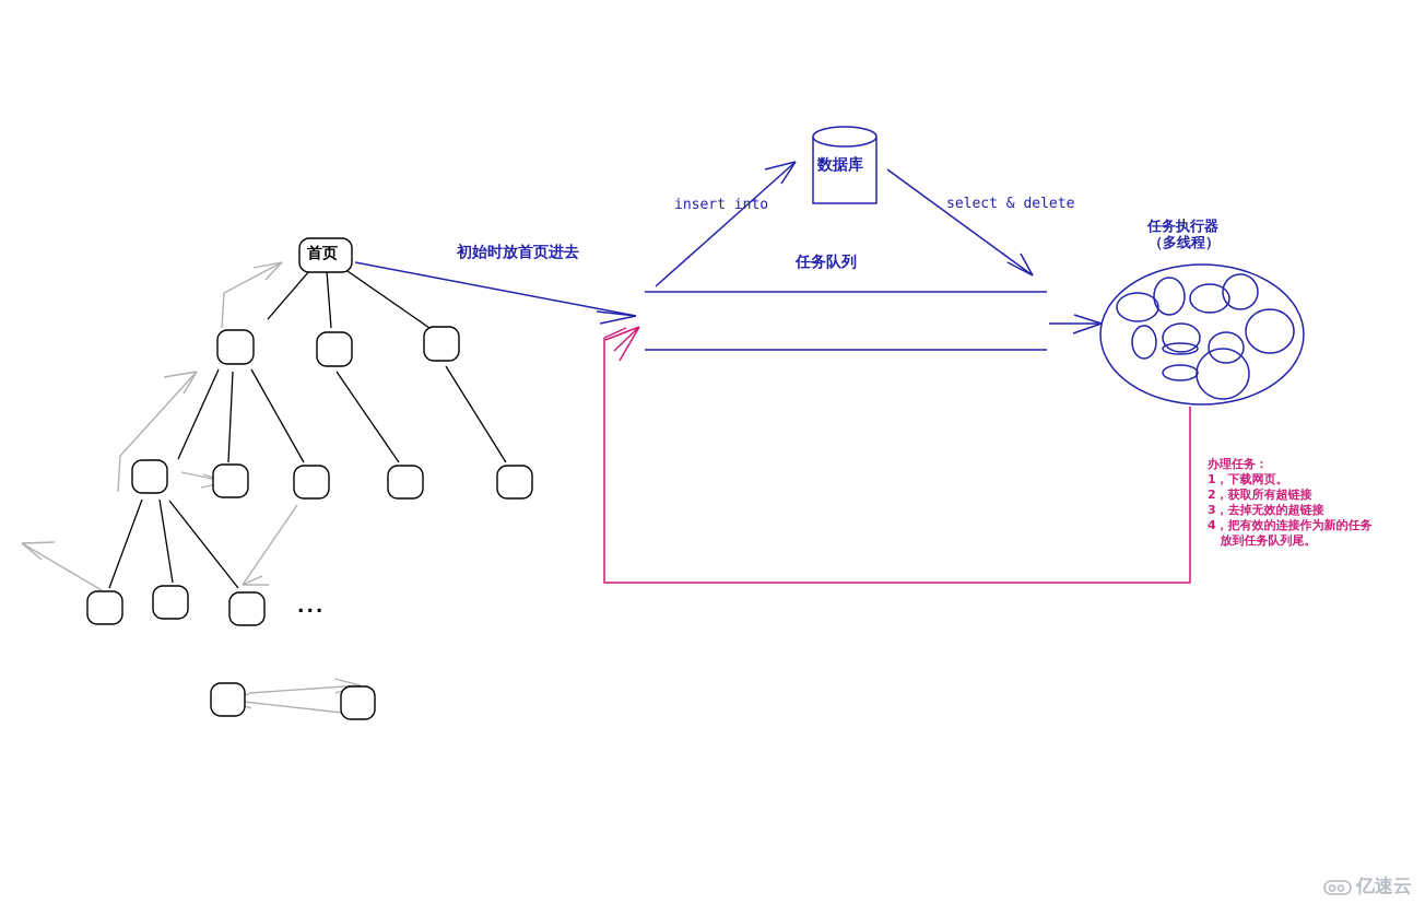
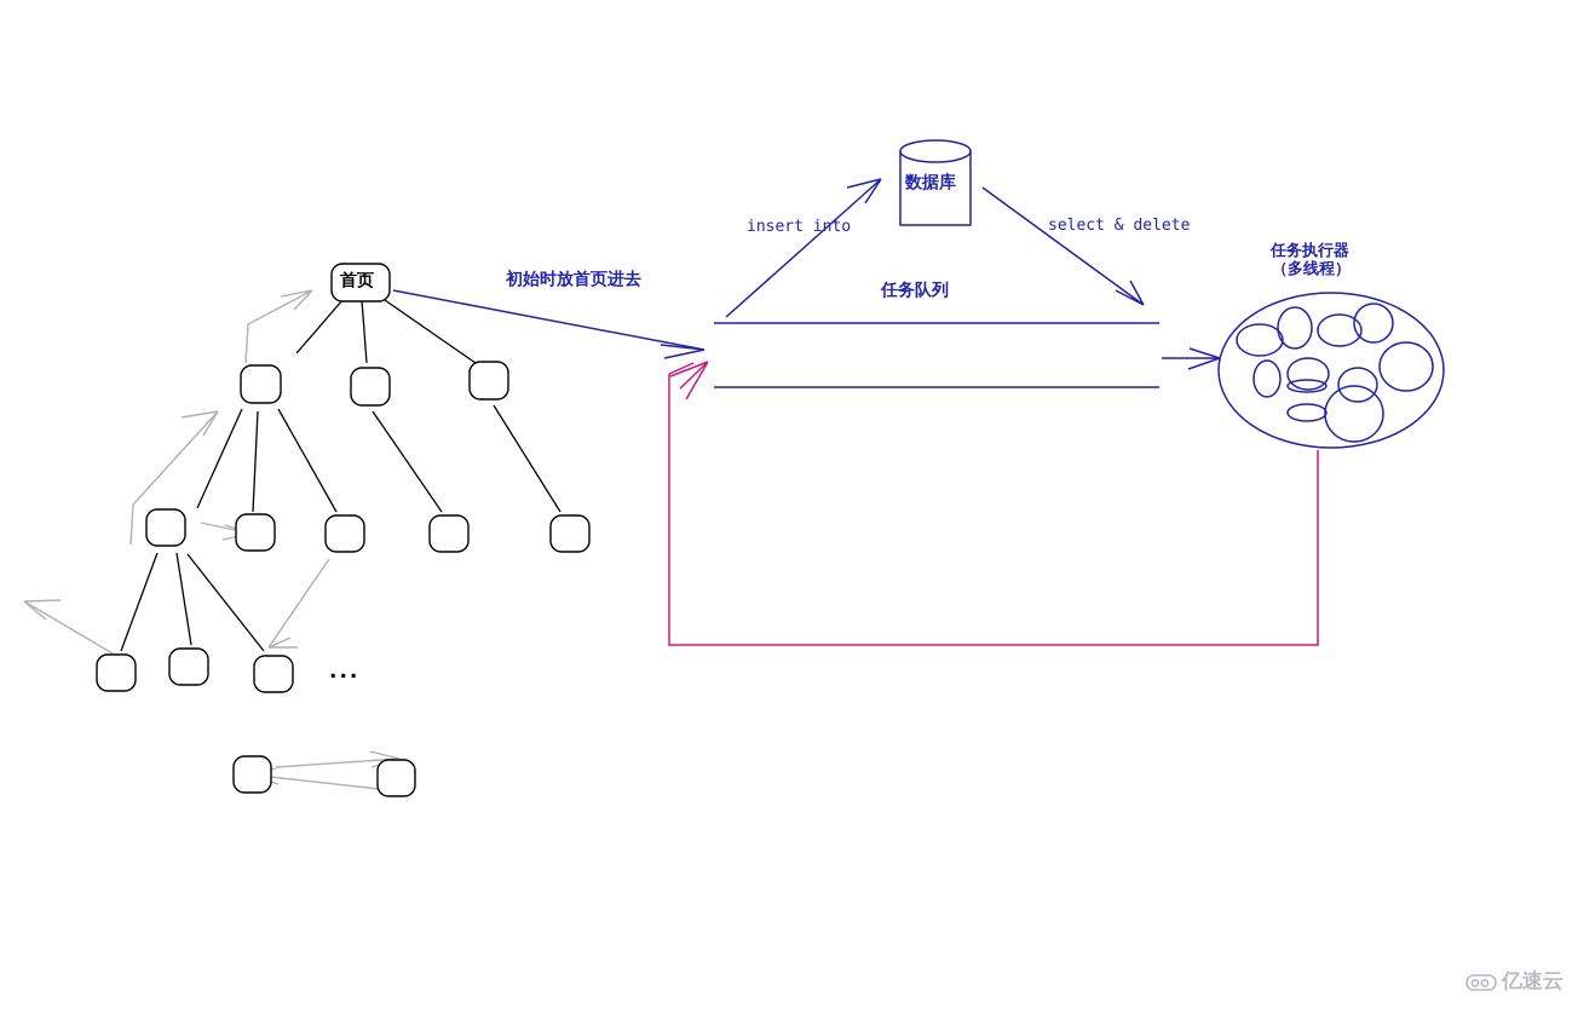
  首页
  初始时放首页进去
  数据库
  insert into
  select & delete
  任务队列
  任务执行器
  （多线程）
  ...
- 办理任务：
- 1，下载网页。
- 2，获取所有超链接
- 3，去掉无效的超链接
- 4，把有效的连接作为新的任务
- 放到任务队列尾。
  亿速云
